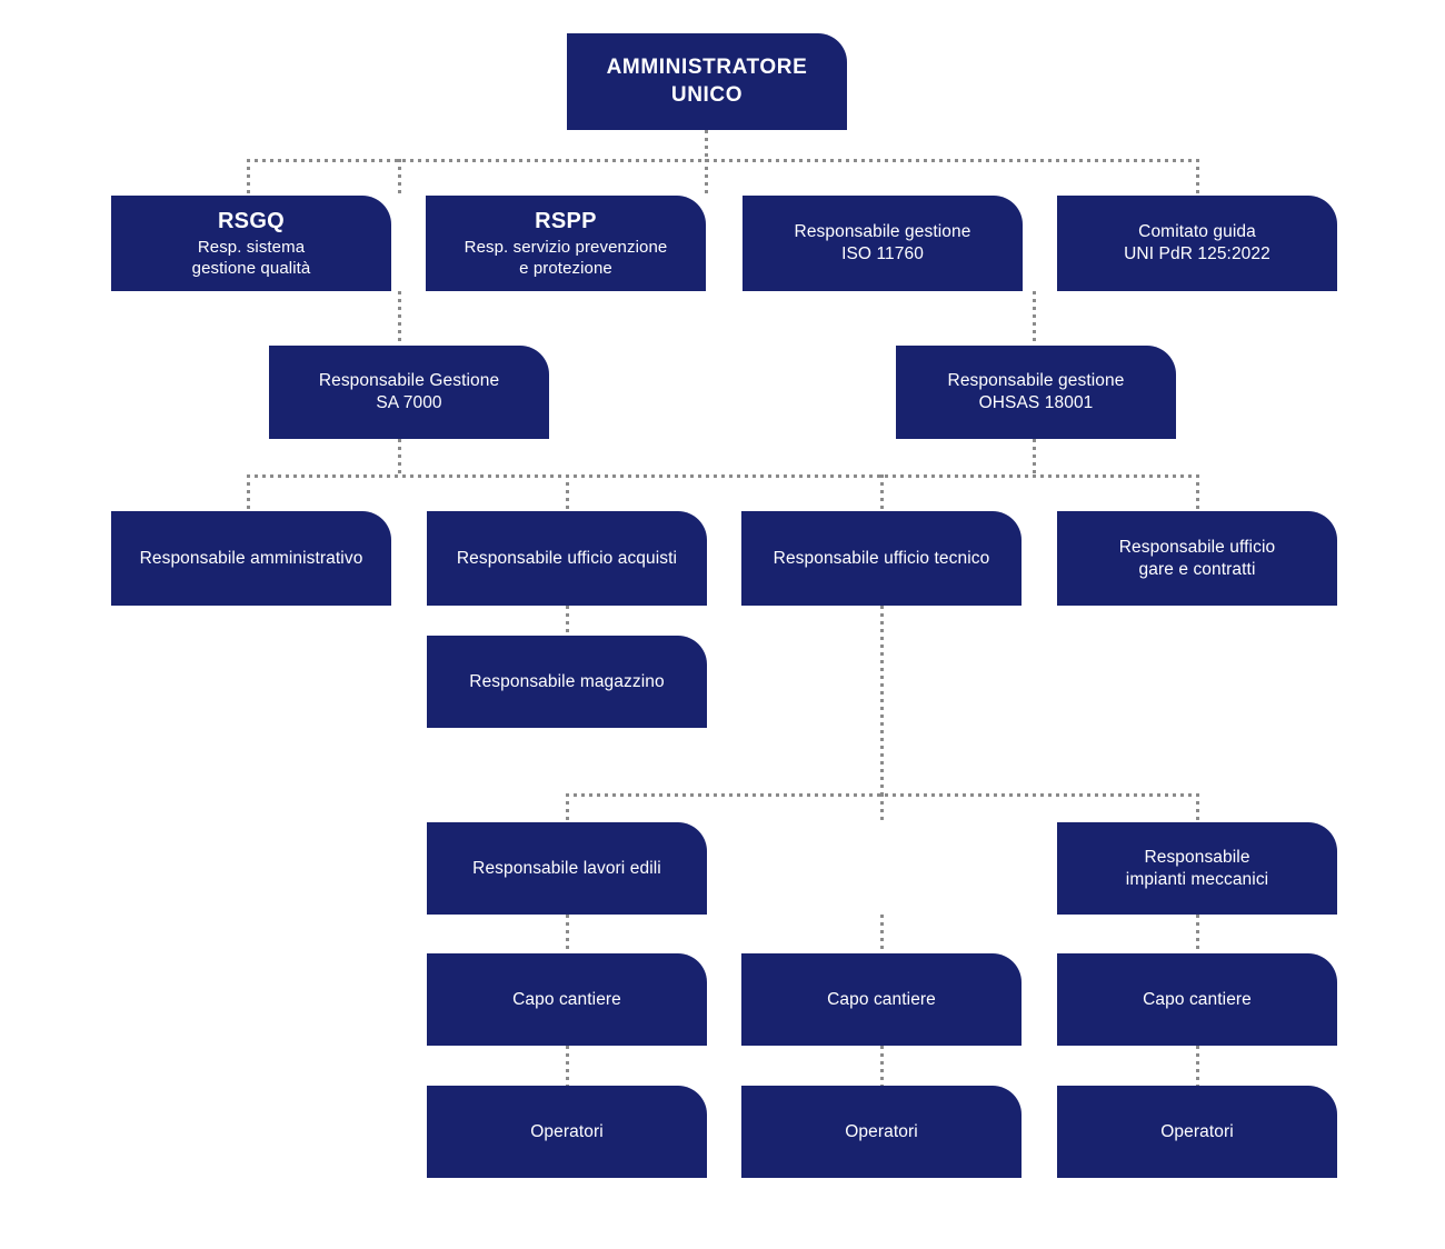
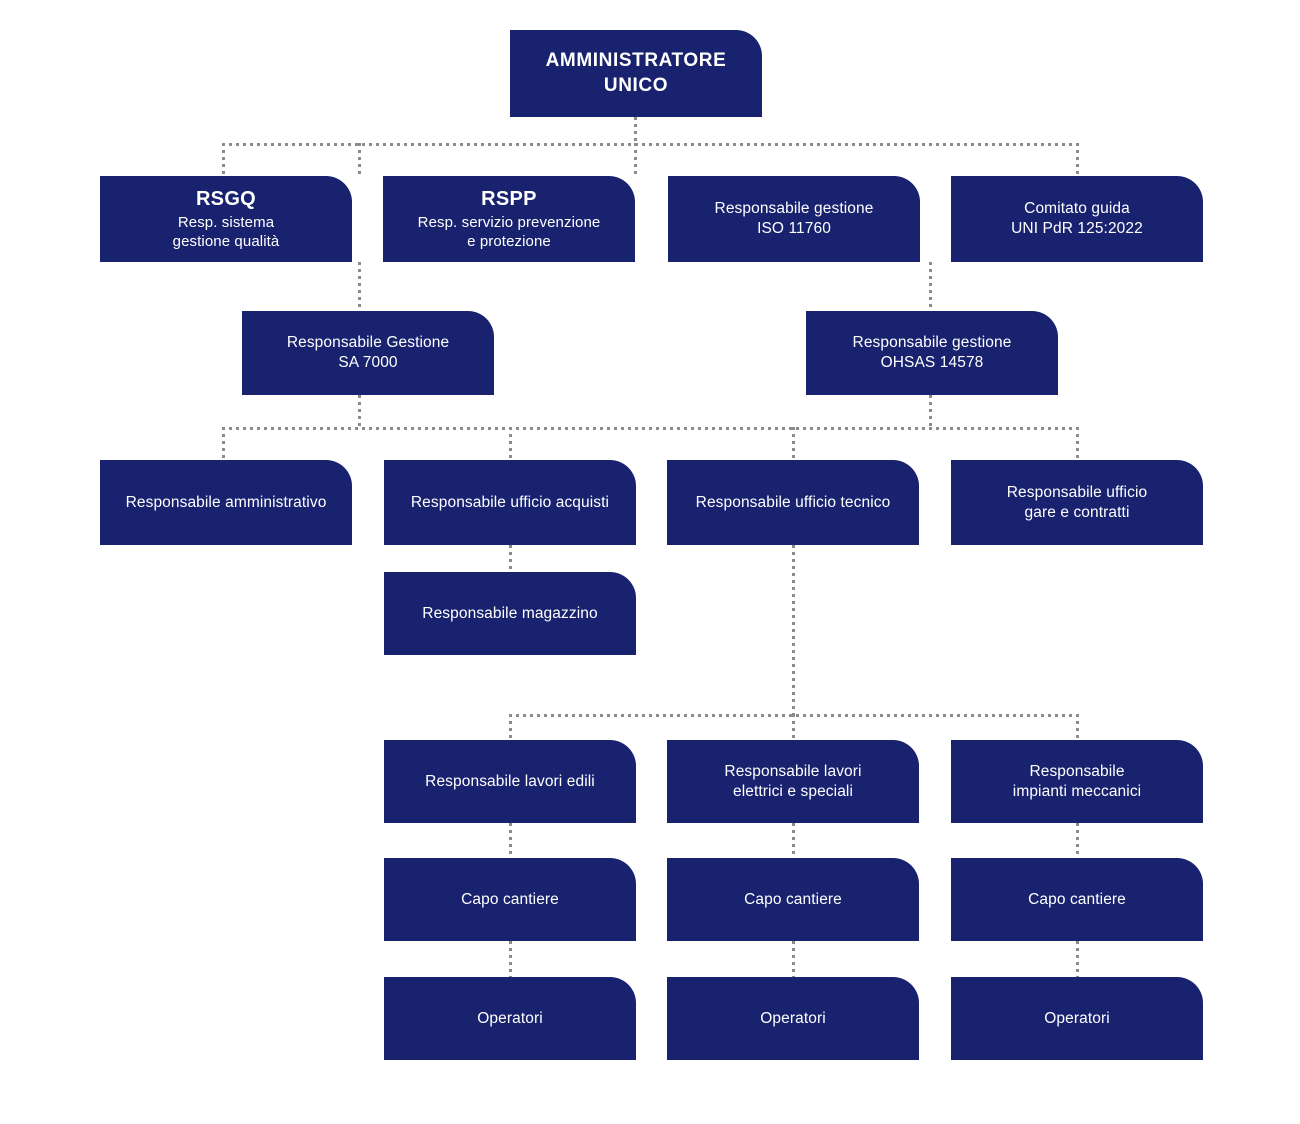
  AMMINISTRATORE
  UNICO
  RSGQ
  Resp. sistema
  gestione qualità
  RSPP
  Resp. servizio prevenzione
  e protezione
  Responsabile gestione
  ISO 11760
  Comitato guida
  UNI PdR 125:2022
  Responsabile Gestione
  SA 7000
  Responsabile gestione
- OHSAS 18001
+ OHSAS 14578
  Responsabile amministrativo
  Responsabile ufficio acquisti
  Responsabile ufficio tecnico
  Responsabile ufficio
  gare e contratti
  Responsabile magazzino
  Responsabile lavori edili
+ Responsabile lavori
+ elettrici e speciali
  Responsabile
  impianti meccanici
  Capo cantiere
  Capo cantiere
  Capo cantiere
  Operatori
  Operatori
  Operatori
